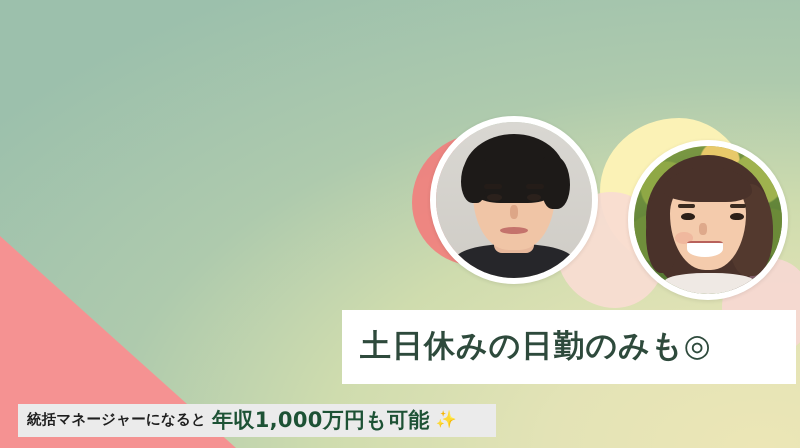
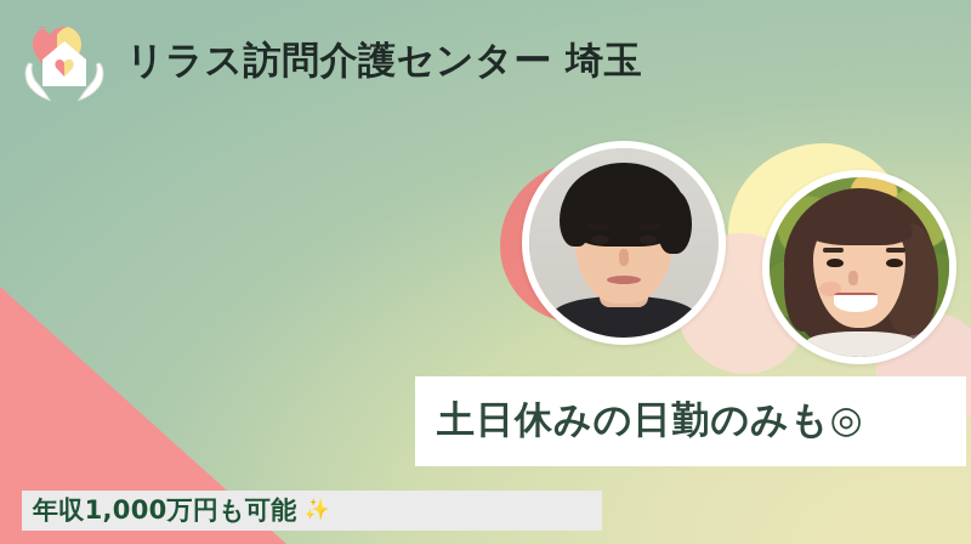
+ リラス訪問介護センター 埼玉
  土日休みの日勤のみも◎
- 統括マネージャーになると
  年収1,000万円も可能
  ✨
